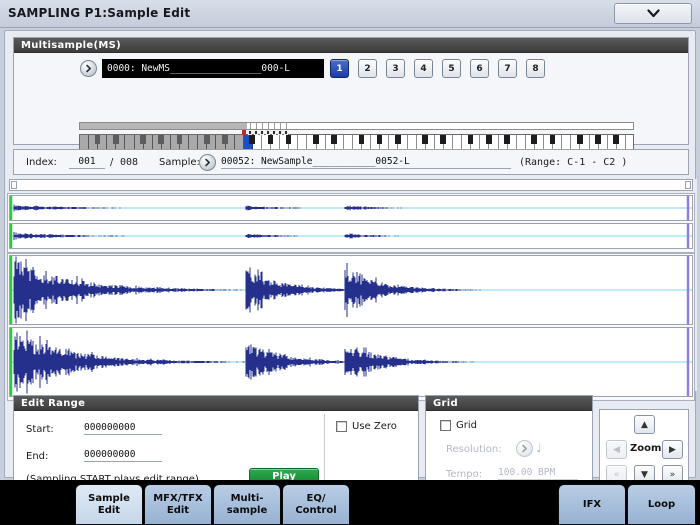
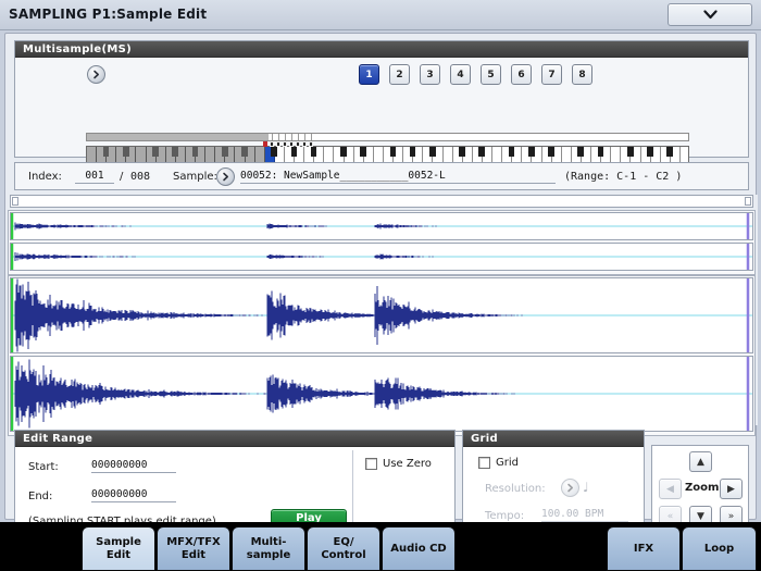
  SAMPLING P1:Sample Edit
  Multisample(MS)
- 0000: NewMS________________000-L
  1
  2
  3
  4
  5
  6
  7
  8
  Index:
  001
  /
  008
  Sample
  00052: NewSample___________0052-L
  (Range: C-1 - C2 )
  Edit Range
  Start:
  000000000
  End:
  000000000
  Play
  Use Zero
  Grid
  Grid
  Resolution:
  ♩
  Tempo:
  100.00 BPM
  ▲
  ◀
  Zoom
  ▶
  «
  ▼
  »
  Sample
  Edit
  MFX/TFX
  Edit
  Multi-
  sample
  EQ/
  Control
+ Audio CD
  IFX
  Loop
